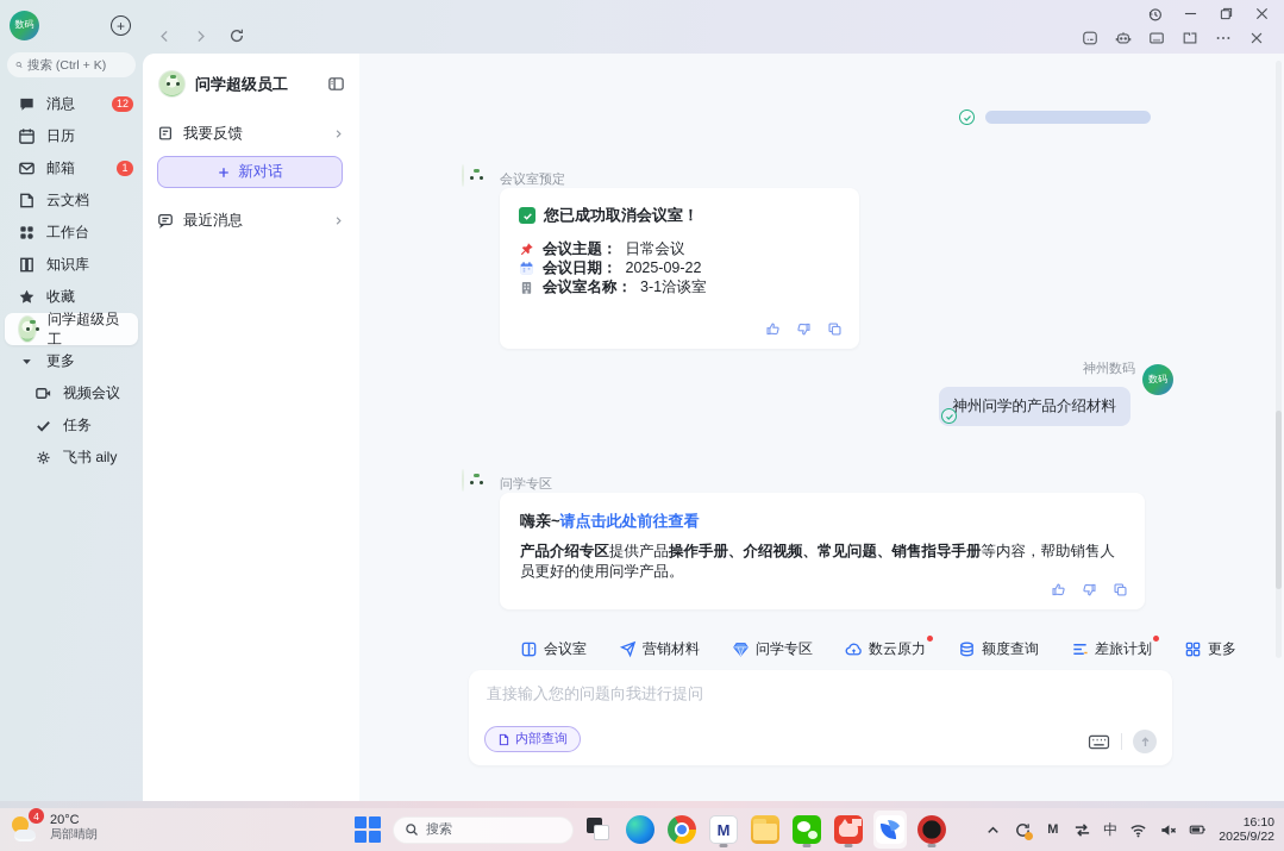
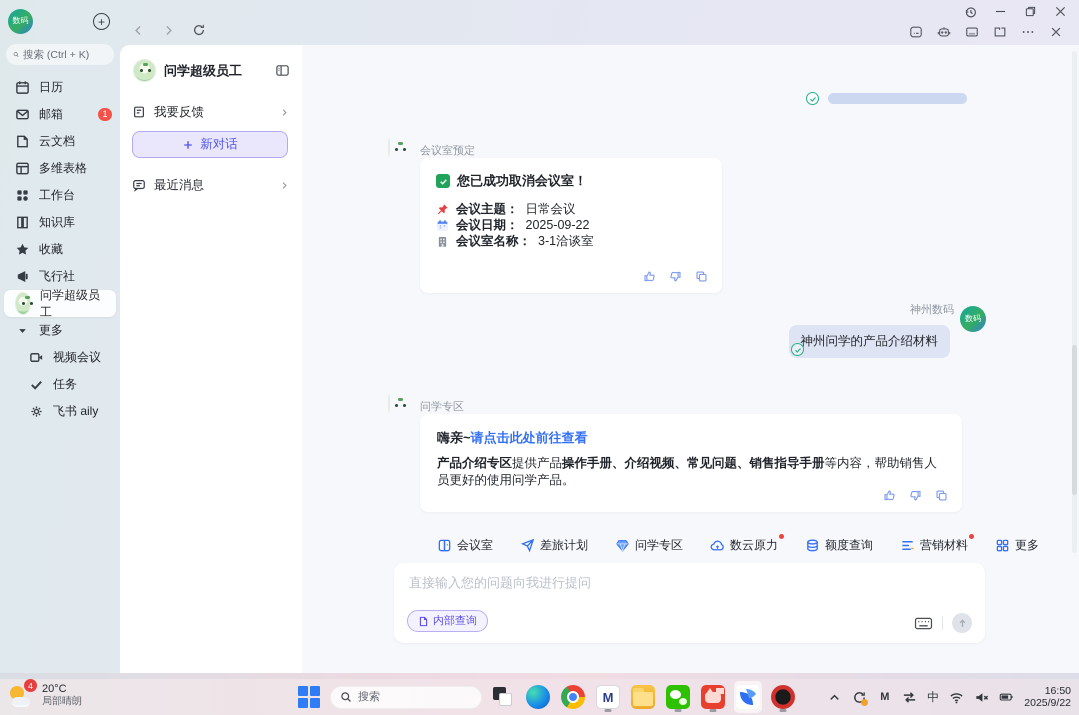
  数码
  +
  搜索 (Ctrl + K)
- 消息
- 12
  日历
  邮箱
  1
  云文档
+ 多维表格
  工作台
  知识库
  收藏
+ 飞行社
  问学超级员工
  更多
  视频会议
  任务
  飞书 aily
  问学超级员工
  我要反馈
  新对话
  最近消息
  会议室预定
  您已成功取消会议室！
  会议主题：
  日常会议
  会议日期：
  2025-09-22
  会议室名称：
  3-1洽谈室
  神州数码
  数码
  神州问学的产品介绍材料
  问学专区
  嗨亲~请点击此处前往查看
  产品介绍专区提供产品操作手册、介绍视频、常见问题、销售指导手册等内容，帮助销售人员更好的使用问学产品。
  会议室
- 营销材料
+ 差旅计划
  问学专区
  数云原力
  额度查询
- 差旅计划
+ 营销材料
  更多
  直接输入您的问题向我进行提问
  内部查询
  4
  20°C
  局部晴朗
  搜索
  M
  M
  中
- 16:10
+ 16:50
  2025/9/22
